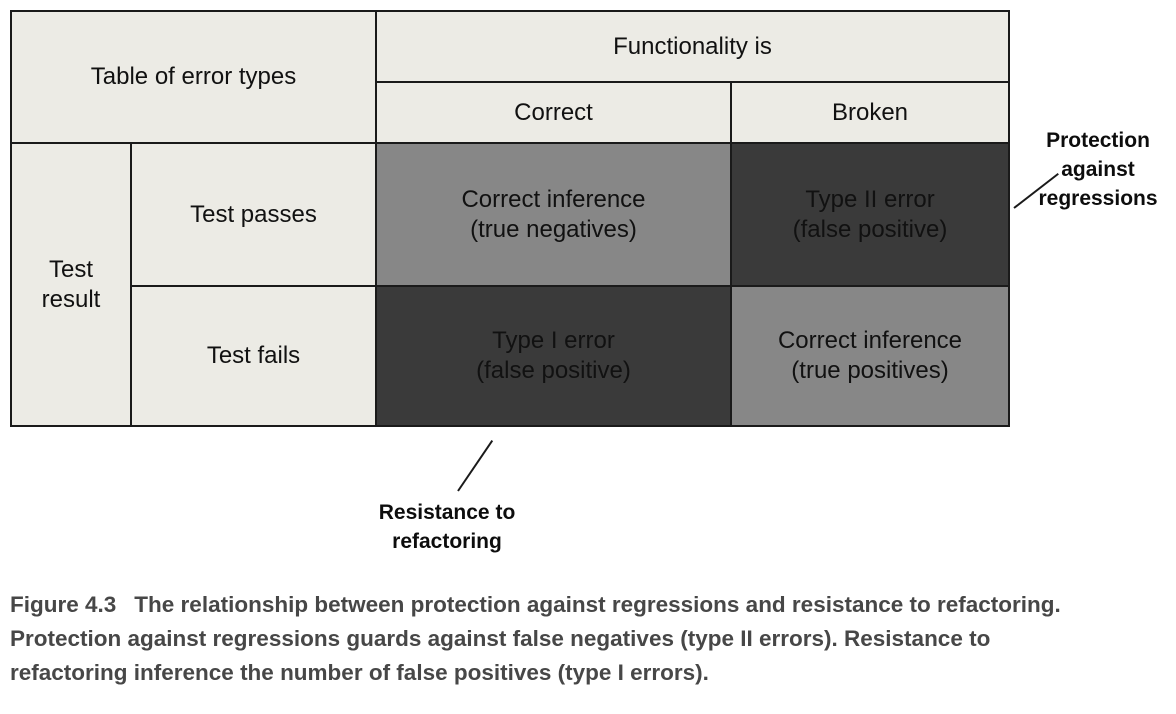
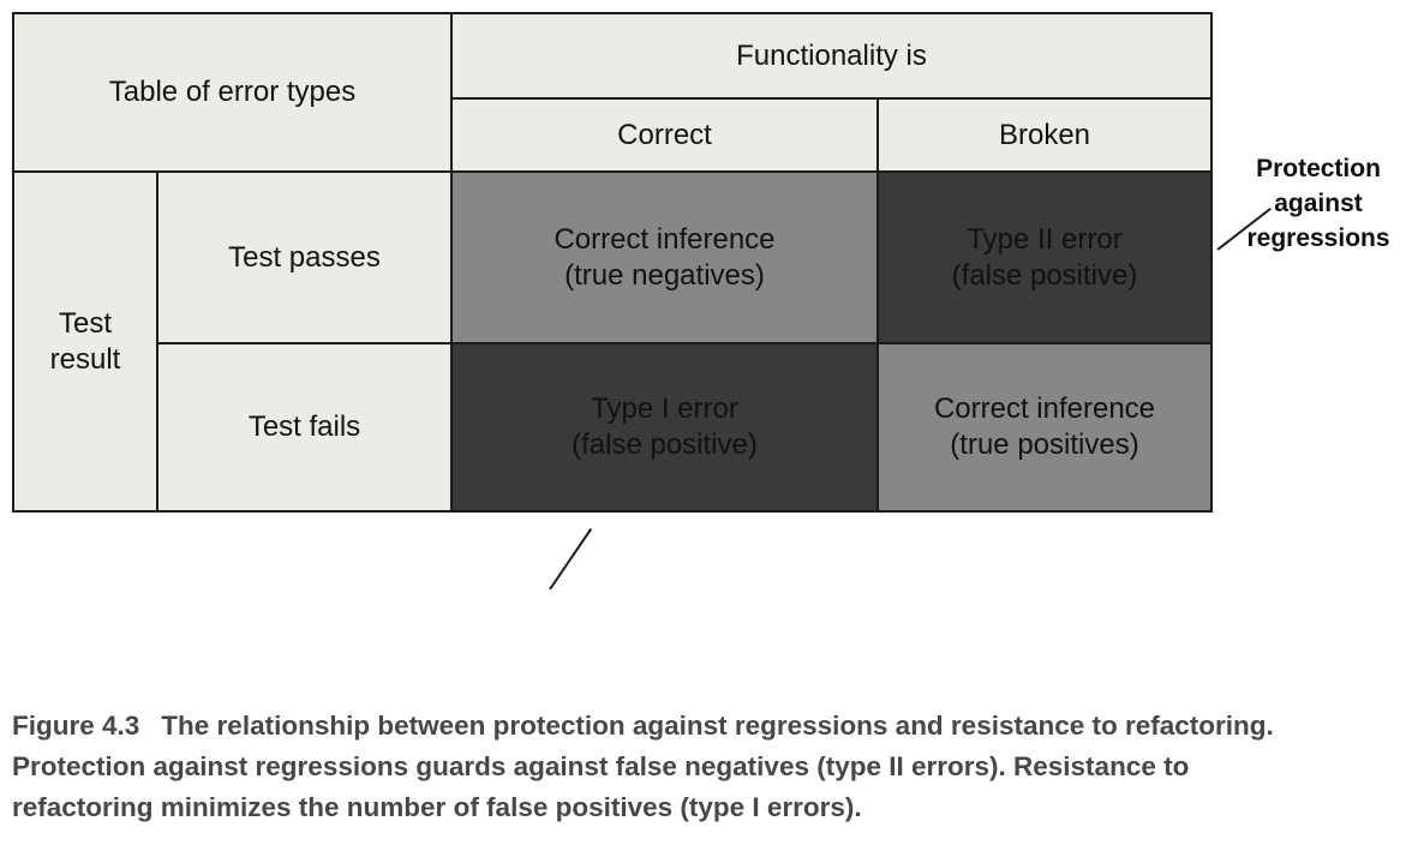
  Table of error types	Functionality is
  Correct	Broken
  Test result	Test passes	Correct inference (true negatives)	Type II error (false positive)
  Test fails	Type I error (false positive)	Correct inference (true positives)
  Protection
  against
  regressions
- Resistance to
- refactoring
- Figure 4.3 The relationship between protection against regressions and resistance to refactoring. Protection against regressions guards against false negatives (type II errors). Resistance to refactoring inference the number of false positives (type I errors).
+ Figure 4.3 The relationship between protection against regressions and resistance to refactoring. Protection against regressions guards against false negatives (type II errors). Resistance to refactoring minimizes the number of false positives (type I errors).
